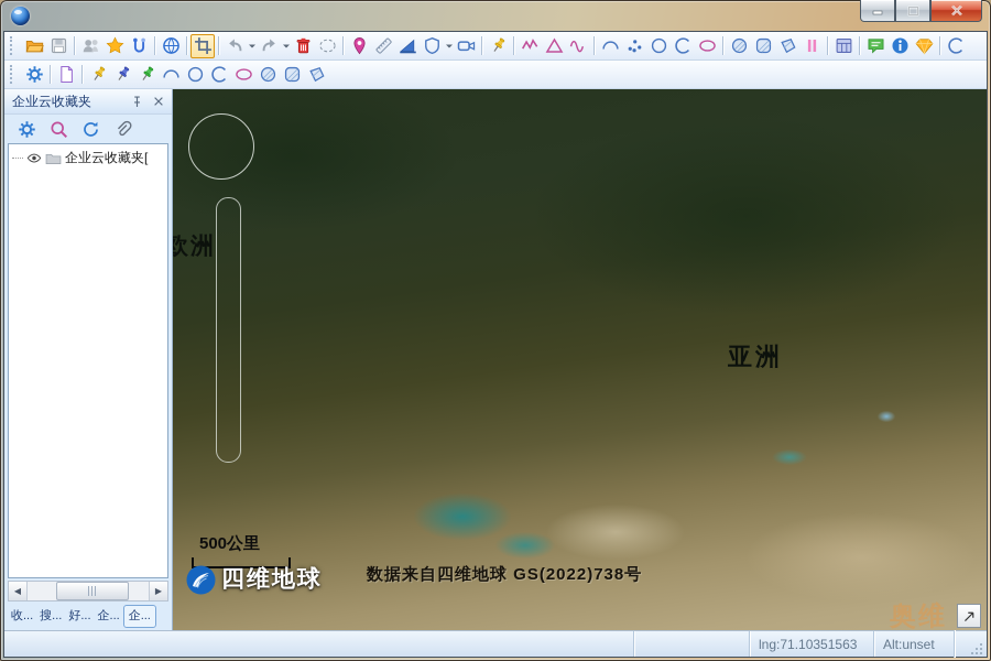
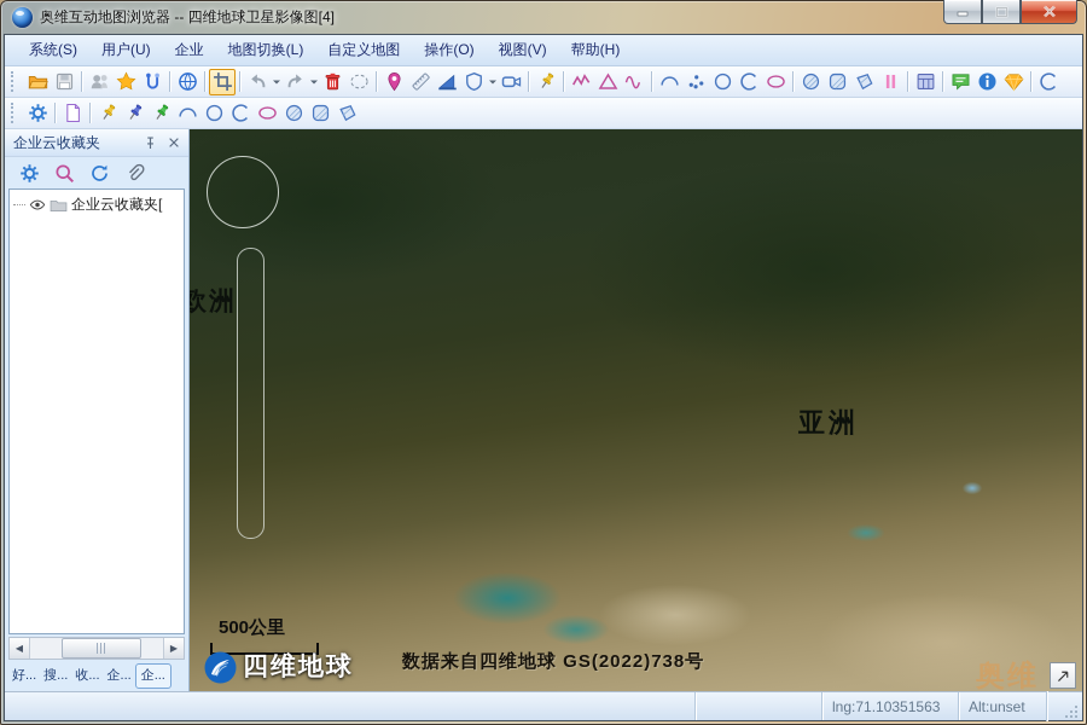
+ 奥维互动地图浏览器 -- 四维地球卫星影像图[4]
+ 系统(S)
+ 用户(U)
+ 企业
+ 地图切换(L)
+ 自定义地图
+ 操作(O)
+ 视图(V)
+ 帮助(H)
  企业云收藏夹
  企业云收藏夹[
  ◀
  ▶
- 收...
+ 好...
  搜...
- 好...
+ 收...
  企...
  企...
  欧洲
  亚洲
  500公里
  四维地球
  数据来自四维地球 GS(2022)738号
  奥维
  lng:71.10351563
  Alt:unset
